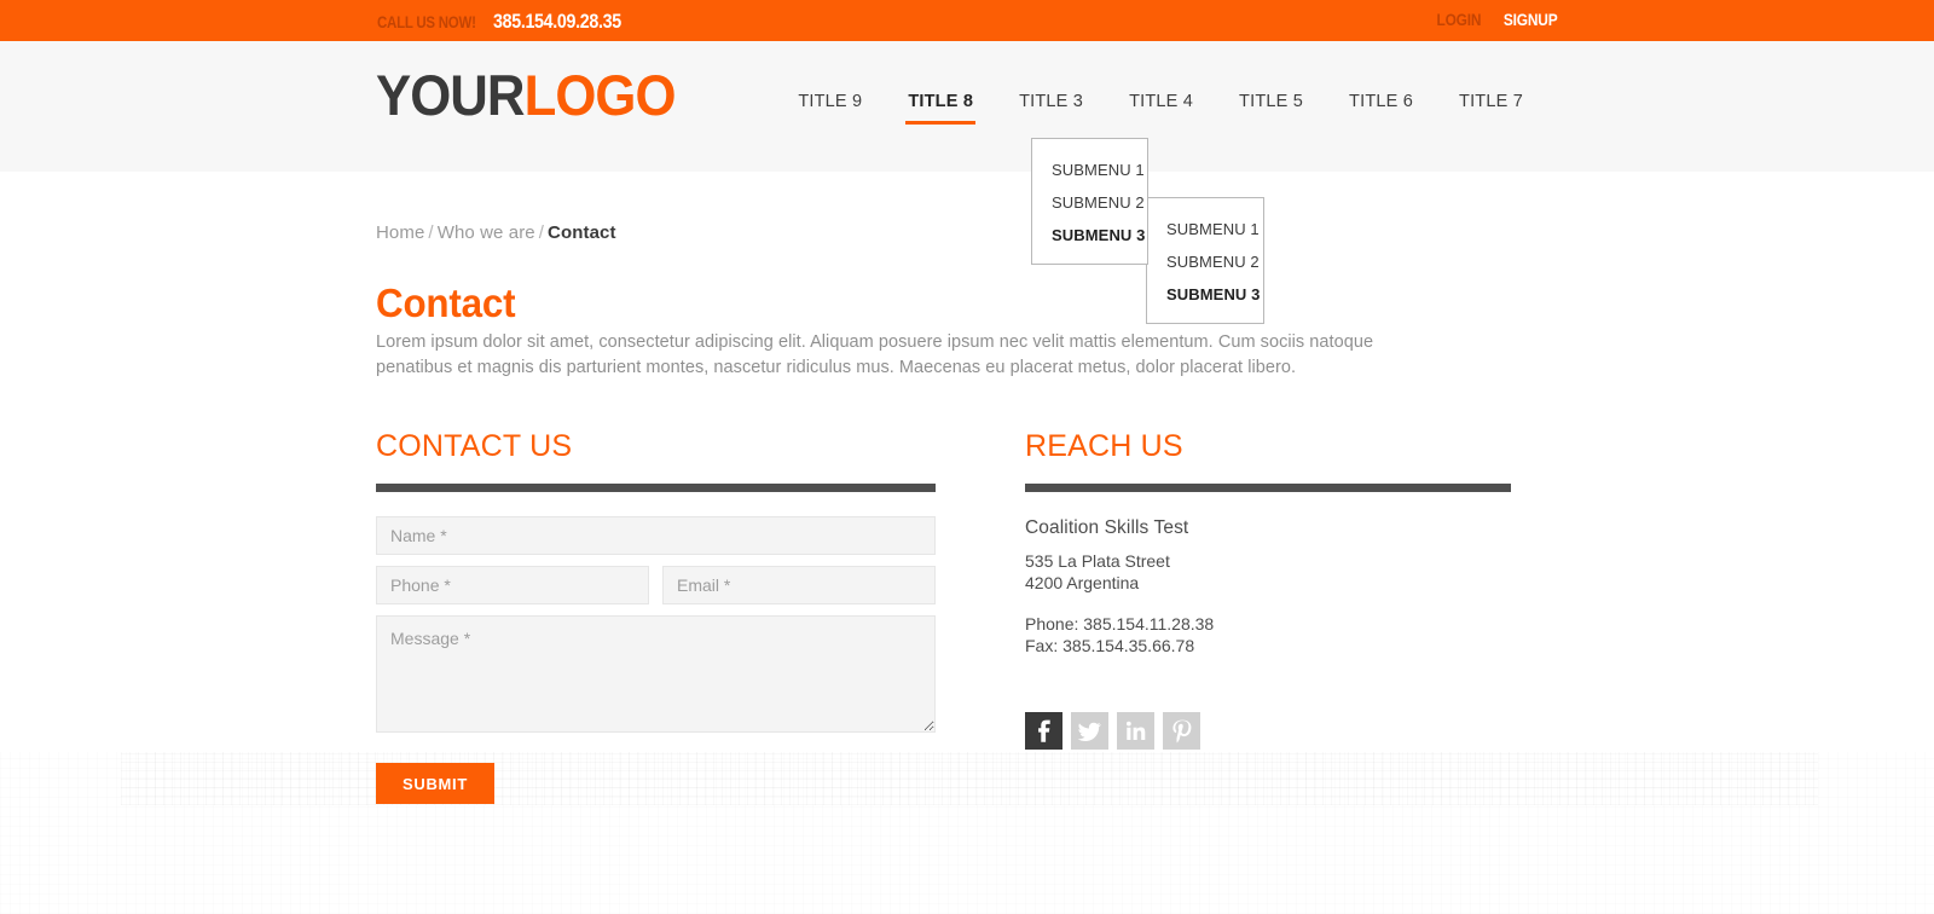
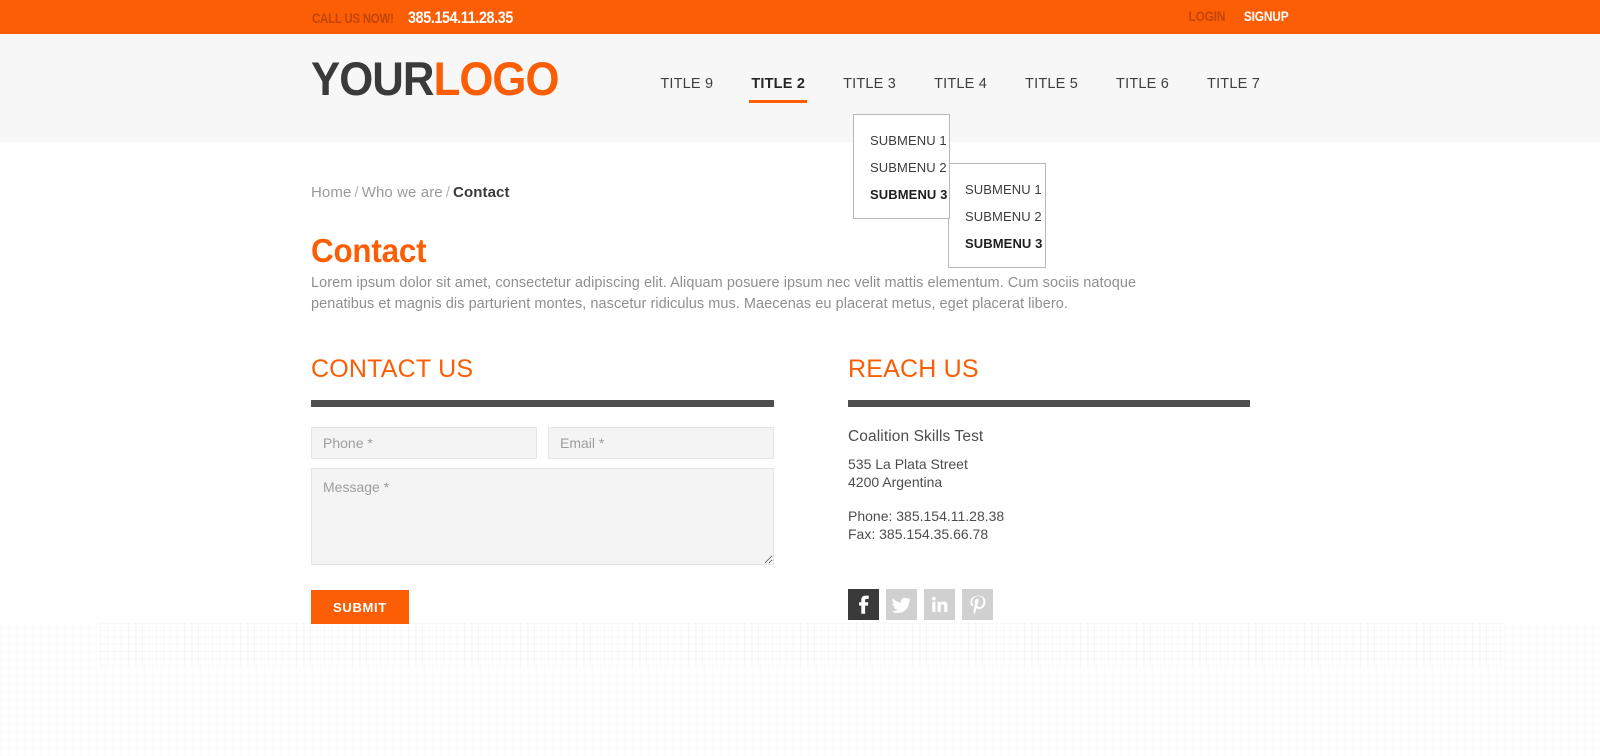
  CALL US NOW!
- 385.154.09.28.35
+ 385.154.11.28.35
  LOGIN
  SIGNUP
  YOURLOGO
  TITLE 9
- TITLE 8
+ TITLE 2
  TITLE 3
  TITLE 4
  TITLE 5
  TITLE 6
  TITLE 7
  SUBMENU 1
  SUBMENU 2
  SUBMENU 3
  SUBMENU 1
  SUBMENU 2
  SUBMENU 3
  Home / Who we are / Contact
  Contact
- Lorem ipsum dolor sit amet, consectetur adipiscing elit. Aliquam posuere ipsum nec velit mattis elementum. Cum sociis natoque penatibus et magnis dis parturient montes, nascetur ridiculus mus. Maecenas eu placerat metus, dolor placerat libero.
+ Lorem ipsum dolor sit amet, consectetur adipiscing elit. Aliquam posuere ipsum nec velit mattis elementum. Cum sociis natoque penatibus et magnis dis parturient montes, nascetur ridiculus mus. Maecenas eu placerat metus, eget placerat libero.
  CONTACT US
- Name *
  Phone *
  Email *
  Message *
  SUBMIT
  REACH US
  Coalition Skills Test
  535 La Plata Street
  4200 Argentina
  Phone: 385.154.11.28.38
  Fax: 385.154.35.66.78
